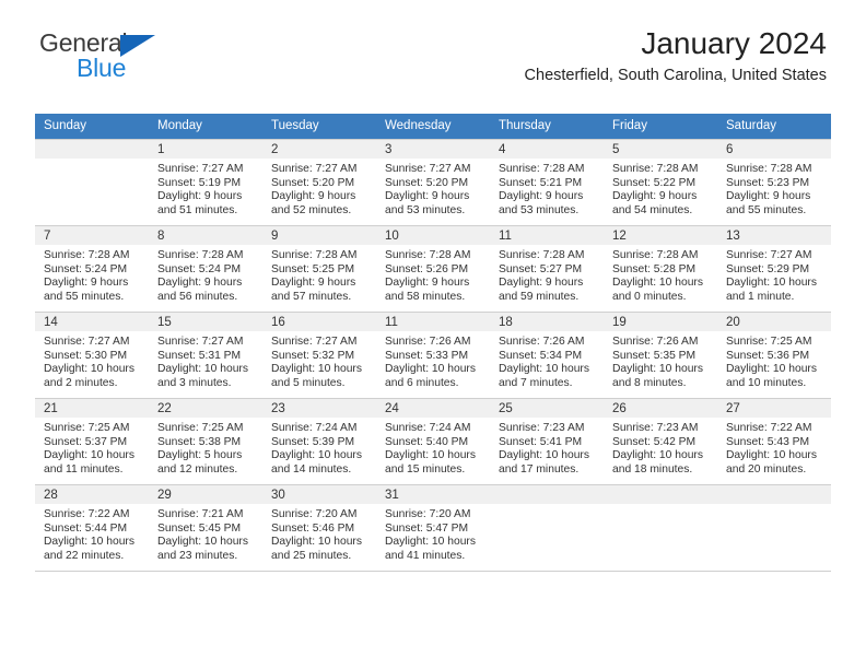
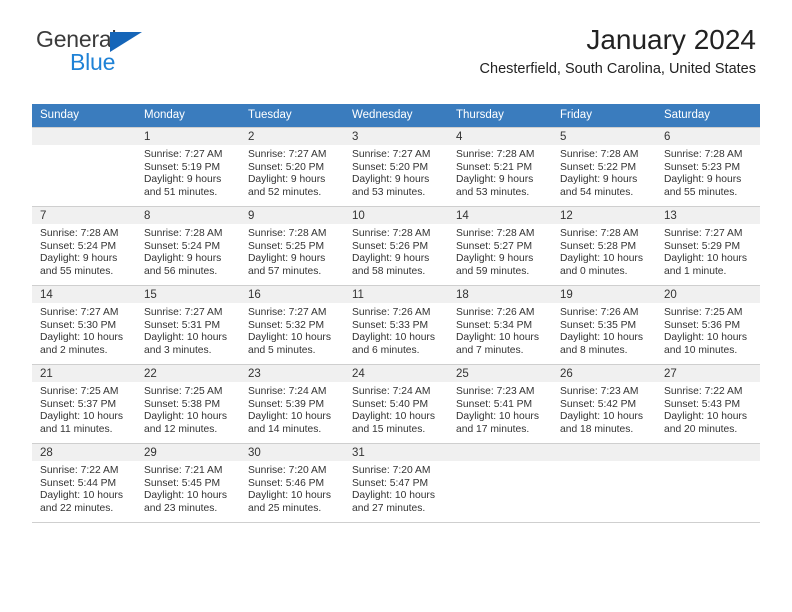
  General
  Blue
  January 2024
  Chesterfield, South Carolina, United States
  Sunday	Monday	Tuesday	Wednesday	Thursday	Friday	Saturday
  	1Sunrise: 7:27 AMSunset: 5:19 PMDaylight: 9 hours and 51 minutes.	2Sunrise: 7:27 AMSunset: 5:20 PMDaylight: 9 hours and 52 minutes.	3Sunrise: 7:27 AMSunset: 5:20 PMDaylight: 9 hours and 53 minutes.	4Sunrise: 7:28 AMSunset: 5:21 PMDaylight: 9 hours and 53 minutes.	5Sunrise: 7:28 AMSunset: 5:22 PMDaylight: 9 hours and 54 minutes.	6Sunrise: 7:28 AMSunset: 5:23 PMDaylight: 9 hours and 55 minutes.
- 7Sunrise: 7:28 AMSunset: 5:24 PMDaylight: 9 hours and 55 minutes.	8Sunrise: 7:28 AMSunset: 5:24 PMDaylight: 9 hours and 56 minutes.	9Sunrise: 7:28 AMSunset: 5:25 PMDaylight: 9 hours and 57 minutes.	10Sunrise: 7:28 AMSunset: 5:26 PMDaylight: 9 hours and 58 minutes.	11Sunrise: 7:28 AMSunset: 5:27 PMDaylight: 9 hours and 59 minutes.	12Sunrise: 7:28 AMSunset: 5:28 PMDaylight: 10 hours and 0 minutes.	13Sunrise: 7:27 AMSunset: 5:29 PMDaylight: 10 hours and 1 minute.
+ 7Sunrise: 7:28 AMSunset: 5:24 PMDaylight: 9 hours and 55 minutes.	8Sunrise: 7:28 AMSunset: 5:24 PMDaylight: 9 hours and 56 minutes.	9Sunrise: 7:28 AMSunset: 5:25 PMDaylight: 9 hours and 57 minutes.	10Sunrise: 7:28 AMSunset: 5:26 PMDaylight: 9 hours and 58 minutes.	14Sunrise: 7:28 AMSunset: 5:27 PMDaylight: 9 hours and 59 minutes.	12Sunrise: 7:28 AMSunset: 5:28 PMDaylight: 10 hours and 0 minutes.	13Sunrise: 7:27 AMSunset: 5:29 PMDaylight: 10 hours and 1 minute.
  14Sunrise: 7:27 AMSunset: 5:30 PMDaylight: 10 hours and 2 minutes.	15Sunrise: 7:27 AMSunset: 5:31 PMDaylight: 10 hours and 3 minutes.	16Sunrise: 7:27 AMSunset: 5:32 PMDaylight: 10 hours and 5 minutes.	11Sunrise: 7:26 AMSunset: 5:33 PMDaylight: 10 hours and 6 minutes.	18Sunrise: 7:26 AMSunset: 5:34 PMDaylight: 10 hours and 7 minutes.	19Sunrise: 7:26 AMSunset: 5:35 PMDaylight: 10 hours and 8 minutes.	20Sunrise: 7:25 AMSunset: 5:36 PMDaylight: 10 hours and 10 minutes.
- 21Sunrise: 7:25 AMSunset: 5:37 PMDaylight: 10 hours and 11 minutes.	22Sunrise: 7:25 AMSunset: 5:38 PMDaylight: 5 hours and 12 minutes.	23Sunrise: 7:24 AMSunset: 5:39 PMDaylight: 10 hours and 14 minutes.	24Sunrise: 7:24 AMSunset: 5:40 PMDaylight: 10 hours and 15 minutes.	25Sunrise: 7:23 AMSunset: 5:41 PMDaylight: 10 hours and 17 minutes.	26Sunrise: 7:23 AMSunset: 5:42 PMDaylight: 10 hours and 18 minutes.	27Sunrise: 7:22 AMSunset: 5:43 PMDaylight: 10 hours and 20 minutes.
+ 21Sunrise: 7:25 AMSunset: 5:37 PMDaylight: 10 hours and 11 minutes.	22Sunrise: 7:25 AMSunset: 5:38 PMDaylight: 10 hours and 12 minutes.	23Sunrise: 7:24 AMSunset: 5:39 PMDaylight: 10 hours and 14 minutes.	24Sunrise: 7:24 AMSunset: 5:40 PMDaylight: 10 hours and 15 minutes.	25Sunrise: 7:23 AMSunset: 5:41 PMDaylight: 10 hours and 17 minutes.	26Sunrise: 7:23 AMSunset: 5:42 PMDaylight: 10 hours and 18 minutes.	27Sunrise: 7:22 AMSunset: 5:43 PMDaylight: 10 hours and 20 minutes.
- 28Sunrise: 7:22 AMSunset: 5:44 PMDaylight: 10 hours and 22 minutes.	29Sunrise: 7:21 AMSunset: 5:45 PMDaylight: 10 hours and 23 minutes.	30Sunrise: 7:20 AMSunset: 5:46 PMDaylight: 10 hours and 25 minutes.	31Sunrise: 7:20 AMSunset: 5:47 PMDaylight: 10 hours and 41 minutes.
+ 28Sunrise: 7:22 AMSunset: 5:44 PMDaylight: 10 hours and 22 minutes.	29Sunrise: 7:21 AMSunset: 5:45 PMDaylight: 10 hours and 23 minutes.	30Sunrise: 7:20 AMSunset: 5:46 PMDaylight: 10 hours and 25 minutes.	31Sunrise: 7:20 AMSunset: 5:47 PMDaylight: 10 hours and 27 minutes.
